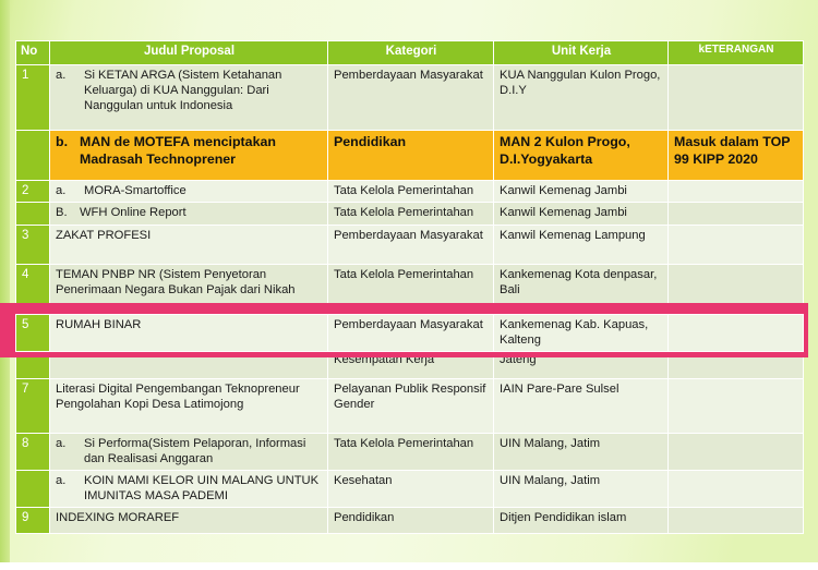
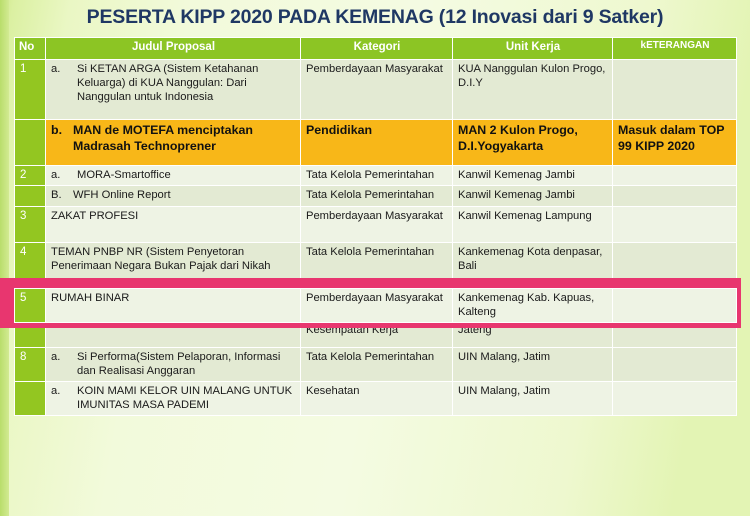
+ PESERTA KIPP 2020 PADA KEMENAG (12 Inovasi dari 9 Satker)
  No	Judul Proposal	Kategori	Unit Kerja	kETERANGAN
  1	a. Si KETAN ARGA (Sistem Ketahanan Keluarga) di KUA Nanggulan: Dari Nanggulan untuk Indonesia	Pemberdayaan Masyarakat	KUA Nanggulan Kulon Progo, D.I.Y
  	b. MAN de MOTEFA menciptakan Madrasah Technoprener	Pendidikan	MAN 2 Kulon Progo, D.I.Yogyakarta	Masuk dalam TOP 99 KIPP 2020
  2	a. MORA-Smartoffice	Tata Kelola Pemerintahan	Kanwil Kemenag Jambi
  	B. WFH Online Report	Tata Kelola Pemerintahan	Kanwil Kemenag Jambi
  3	ZAKAT PROFESI	Pemberdayaan Masyarakat	Kanwil Kemenag Lampung
  4	TEMAN PNBP NR (Sistem Penyetoran Penerimaan Negara Bukan Pajak dari Nikah	Tata Kelola Pemerintahan	Kankemenag Kota denpasar, Bali
  		Kesempatan Kerja	Jateng
- 7	Literasi Digital Pengembangan Teknopreneur Pengolahan Kopi Desa Latimojong	Pelayanan Publik Responsif Gender	IAIN Pare-Pare Sulsel
  8	a. Si Performa(Sistem Pelaporan, Informasi dan Realisasi Anggaran	Tata Kelola Pemerintahan	UIN Malang, Jatim
  	a. KOIN MAMI KELOR UIN MALANG UNTUK IMUNITAS MASA PADEMI	Kesehatan	UIN Malang, Jatim
- 9	INDEXING MORAREF	Pendidikan	Ditjen Pendidikan islam
  5	RUMAH BINAR	Pemberdayaan Masyarakat	Kankemenag Kab. Kapuas, Kalteng
